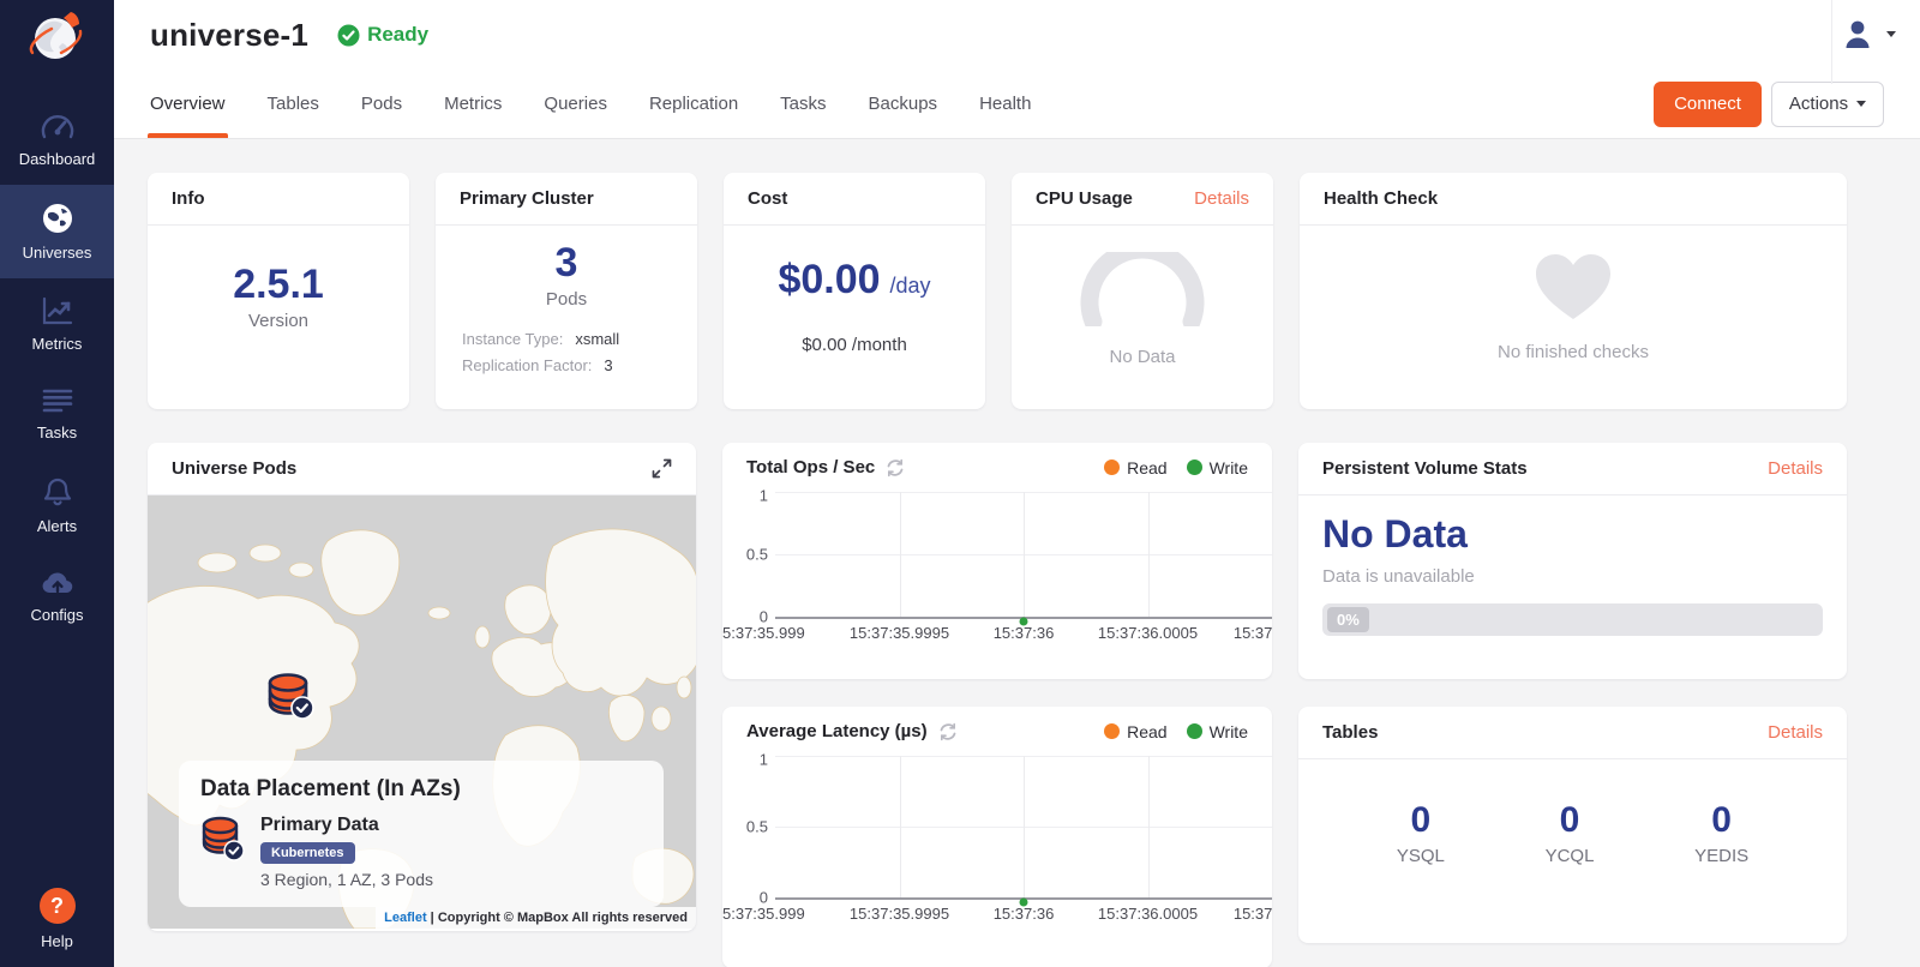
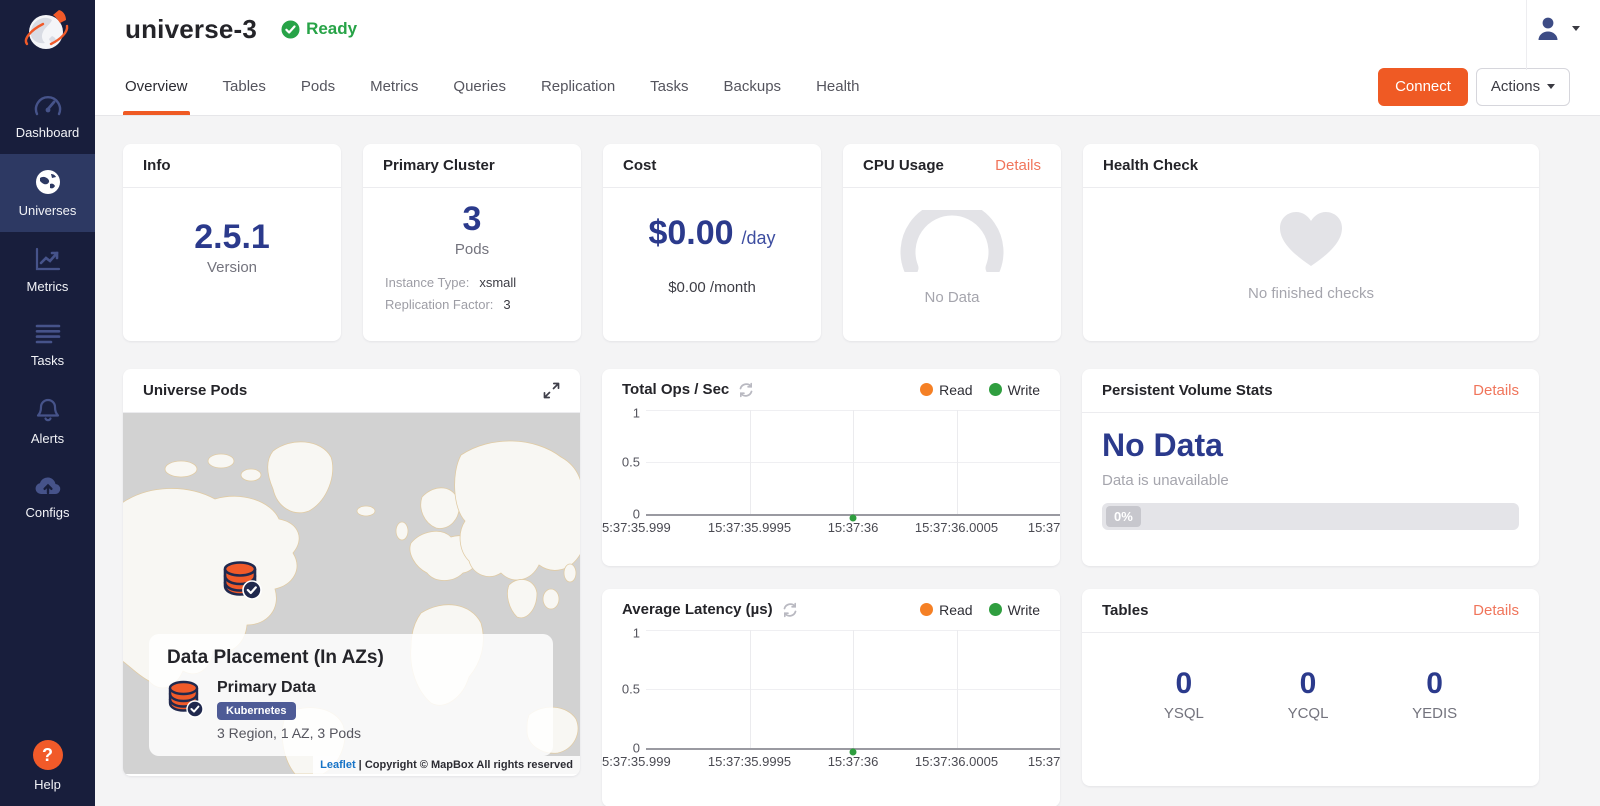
  Dashboard
  Universes
  Metrics
  Tasks
  Alerts
  Configs
  ?
  Help
- universe-1
+ universe-3
  Ready
  Overview
  Tables
  Pods
  Metrics
  Queries
  Replication
  Tasks
  Backups
  Health
  Connect
  Actions
  Info
  2.5.1
  Version
  Primary Cluster
  3
  Pods
  Instance Type:
  xsmall
  Replication Factor:
  3
  Cost
  $0.00
  /day
  $0.00 /month
  CPU Usage
  Details
  No Data
  Health Check
  No finished checks
  Universe Pods
  Data Placement (In AZs)
  Primary Data
  Kubernetes
  3 Region, 1 AZ, 3 Pods
  Leaflet | Copyright © MapBox All rights reserved
  Total Ops / Sec
  Read
  Write
  1
  0.5
  0
  5:37:35.999
  15:37:35.9995
  15:37:36
  15:37:36.0005
  15:37
  Average Latency (µs)
  Read
  Write
  1
  0.5
  0
  5:37:35.999
  15:37:35.9995
  15:37:36
  15:37:36.0005
  15:37
  Persistent Volume Stats
  Details
  No Data
  Data is unavailable
  0%
  Tables
  Details
  0
  YSQL
  0
  YCQL
  0
  YEDIS
